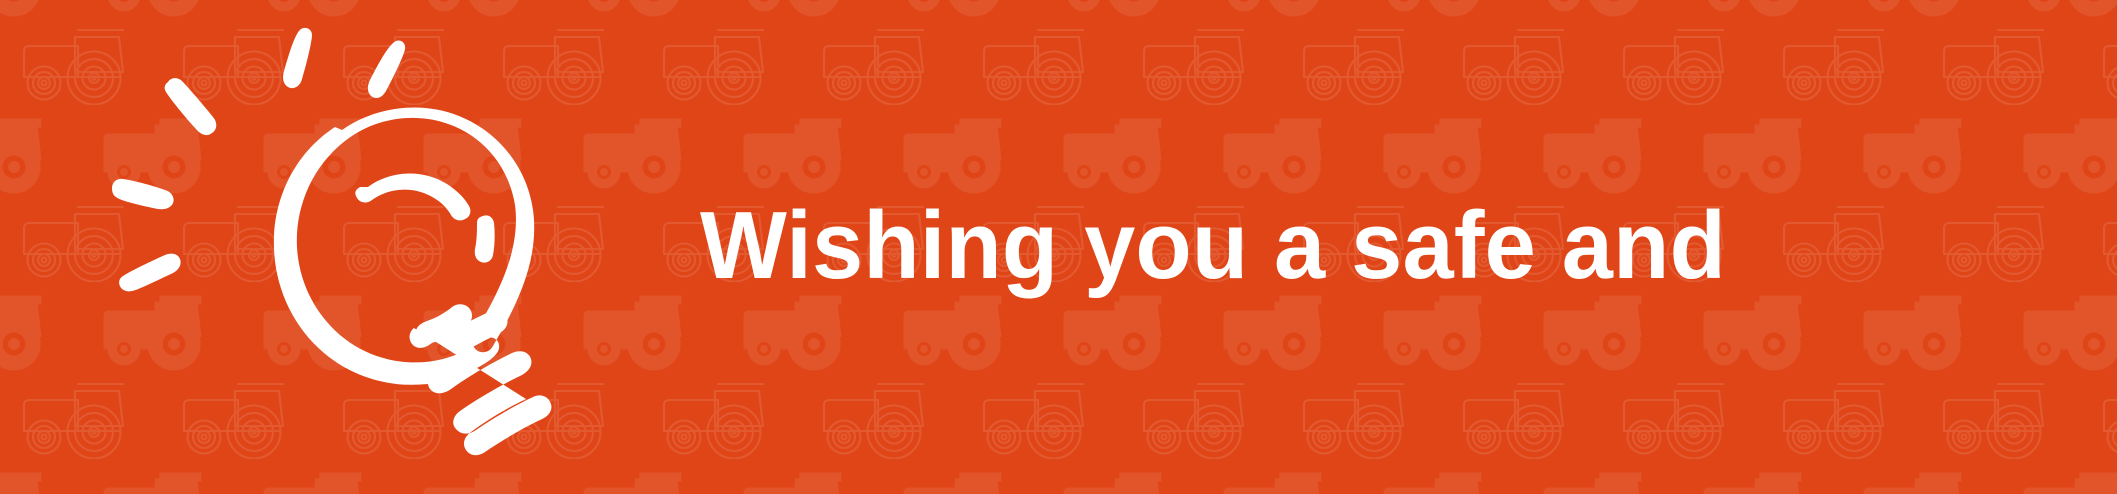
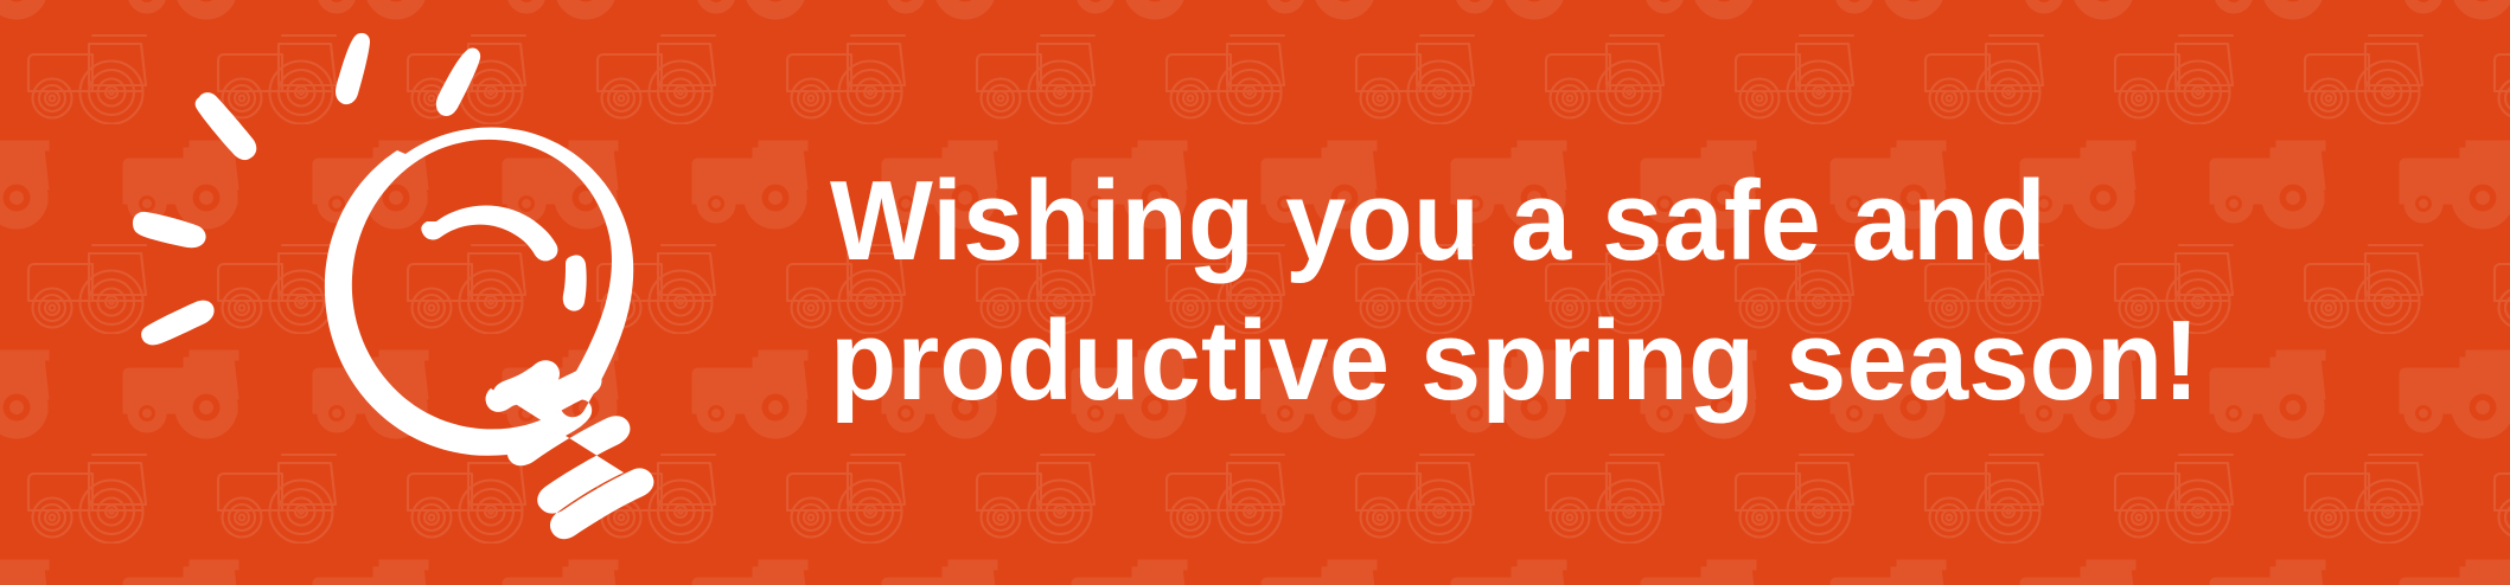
  Wishing you a safe and
+ productive spring season!
